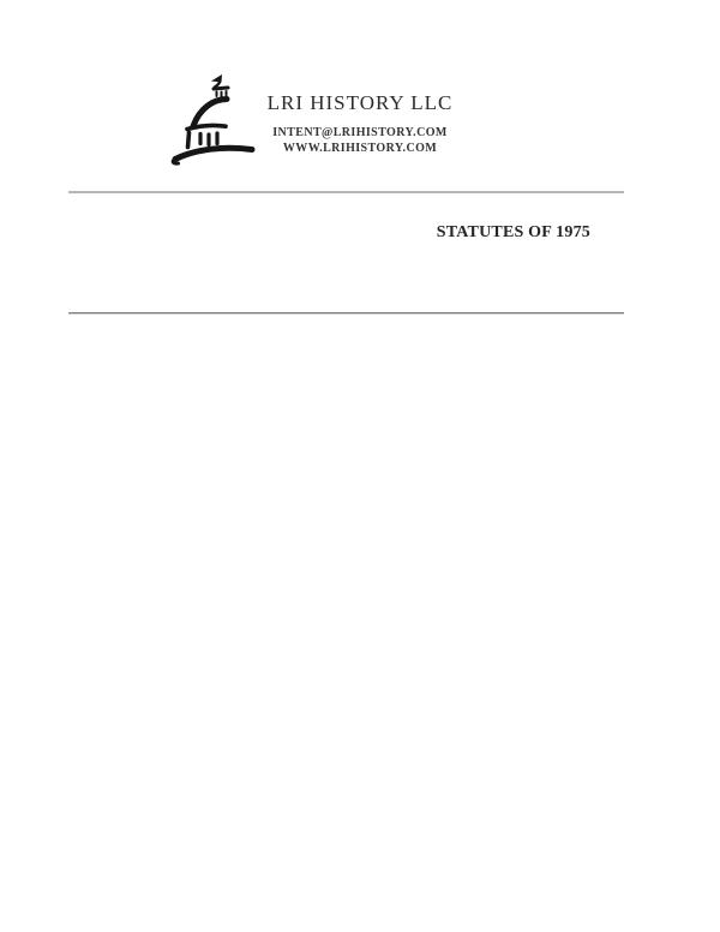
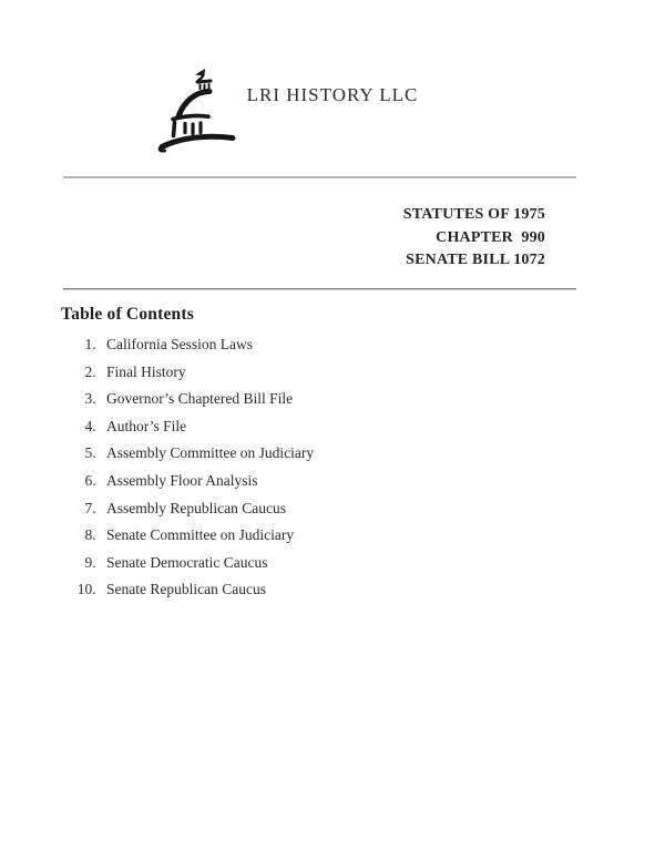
  LRI HISTORY LLC
- INTENT@LRIHISTORY.COM
- WWW.LRIHISTORY.COM
  STATUTES OF 1975
+ CHAPTER 990
+ SENATE BILL 1072
+ Table of Contents
+ California Session Laws
+ Final History
+ Governor’s Chaptered Bill File
+ Author’s File
+ Assembly Committee on Judiciary
+ Assembly Floor Analysis
+ Assembly Republican Caucus
+ Senate Committee on Judiciary
+ Senate Democratic Caucus
+ Senate Republican Caucus
